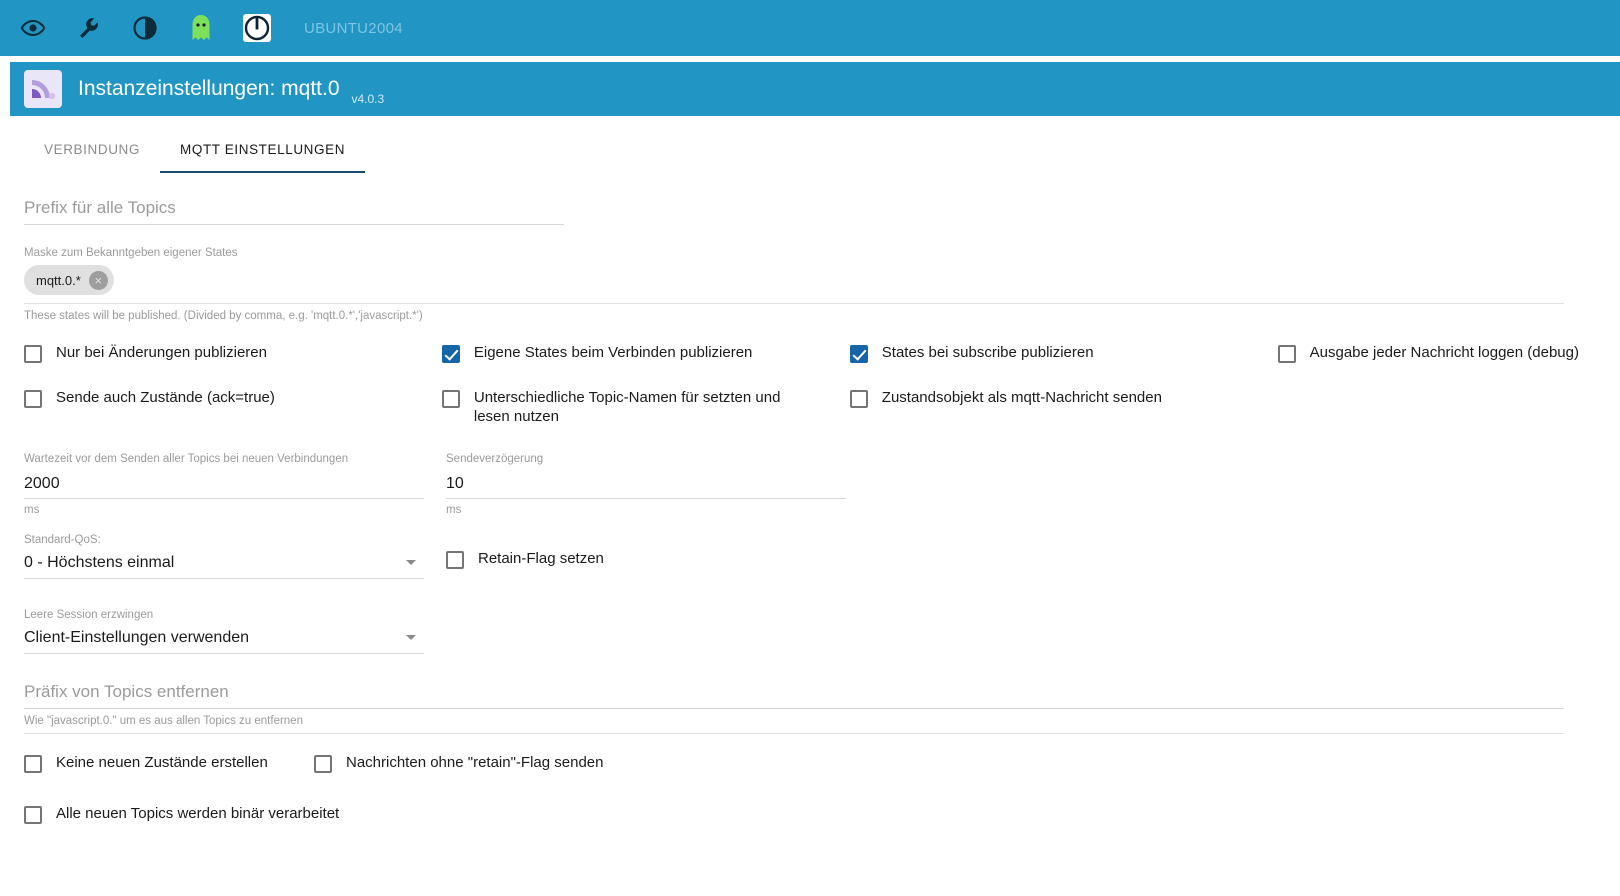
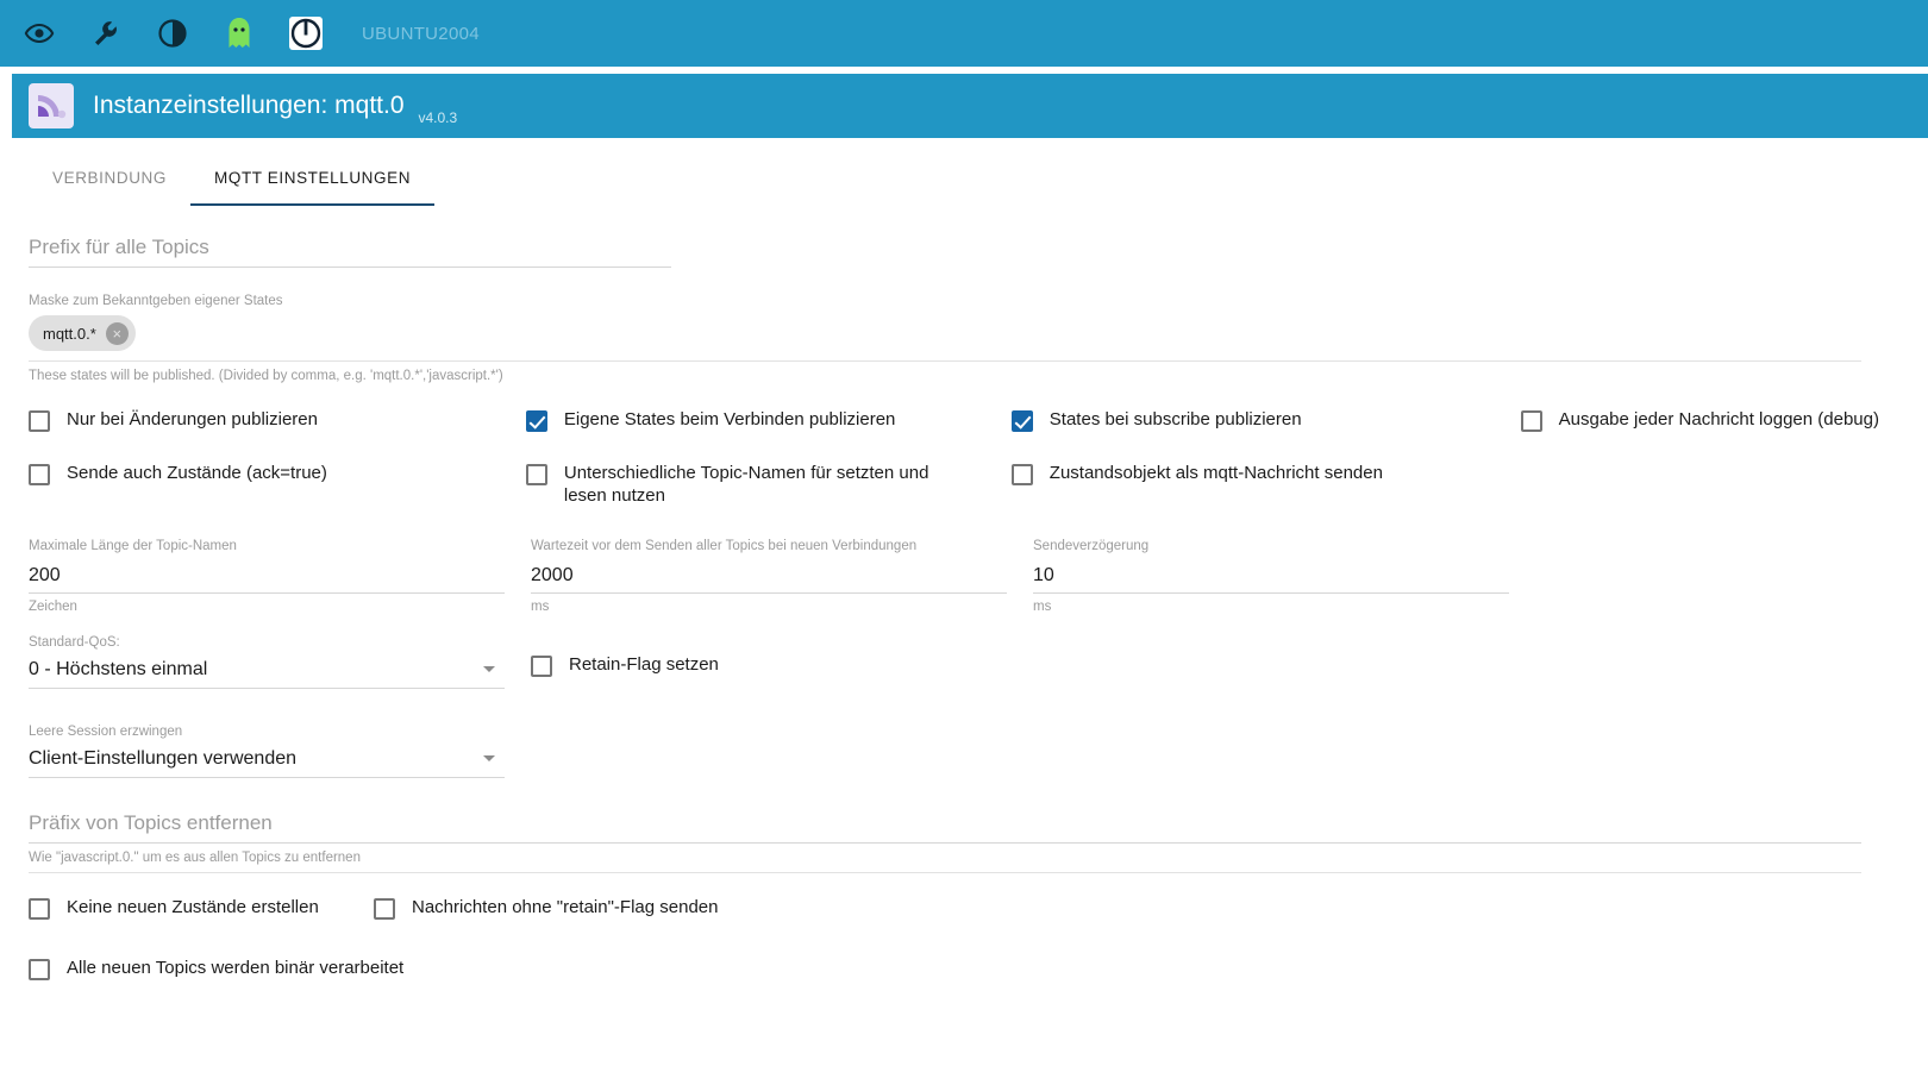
  UBUNTU2004
  Instanzeinstellungen: mqtt.0
  v4.0.3
  VERBINDUNG
  MQTT EINSTELLUNGEN
  Prefix für alle Topics
  Maske zum Bekanntgeben eigener States
  mqtt.0.*
  ×
  These states will be published. (Divided by comma, e.g. 'mqtt.0.*','javascript.*')
  Nur bei Änderungen publizieren
  Eigene States beim Verbinden publizieren
  States bei subscribe publizieren
  Ausgabe jeder Nachricht loggen (debug)
  Sende auch Zustände (ack=true)
  Unterschiedliche Topic-Namen für setzten und lesen nutzen
  Zustandsobjekt als mqtt-Nachricht senden
+ Maximale Länge der Topic-Namen
+ 200
+ Zeichen
  Wartezeit vor dem Senden aller Topics bei neuen Verbindungen
  2000
  ms
  Sendeverzögerung
  10
  ms
  Standard-QoS:
  0 - Höchstens einmal
  Retain-Flag setzen
  Leere Session erzwingen
  Client-Einstellungen verwenden
  Präfix von Topics entfernen
  Wie "javascript.0." um es aus allen Topics zu entfernen
  Keine neuen Zustände erstellen
  Nachrichten ohne "retain"-Flag senden
  Alle neuen Topics werden binär verarbeitet
